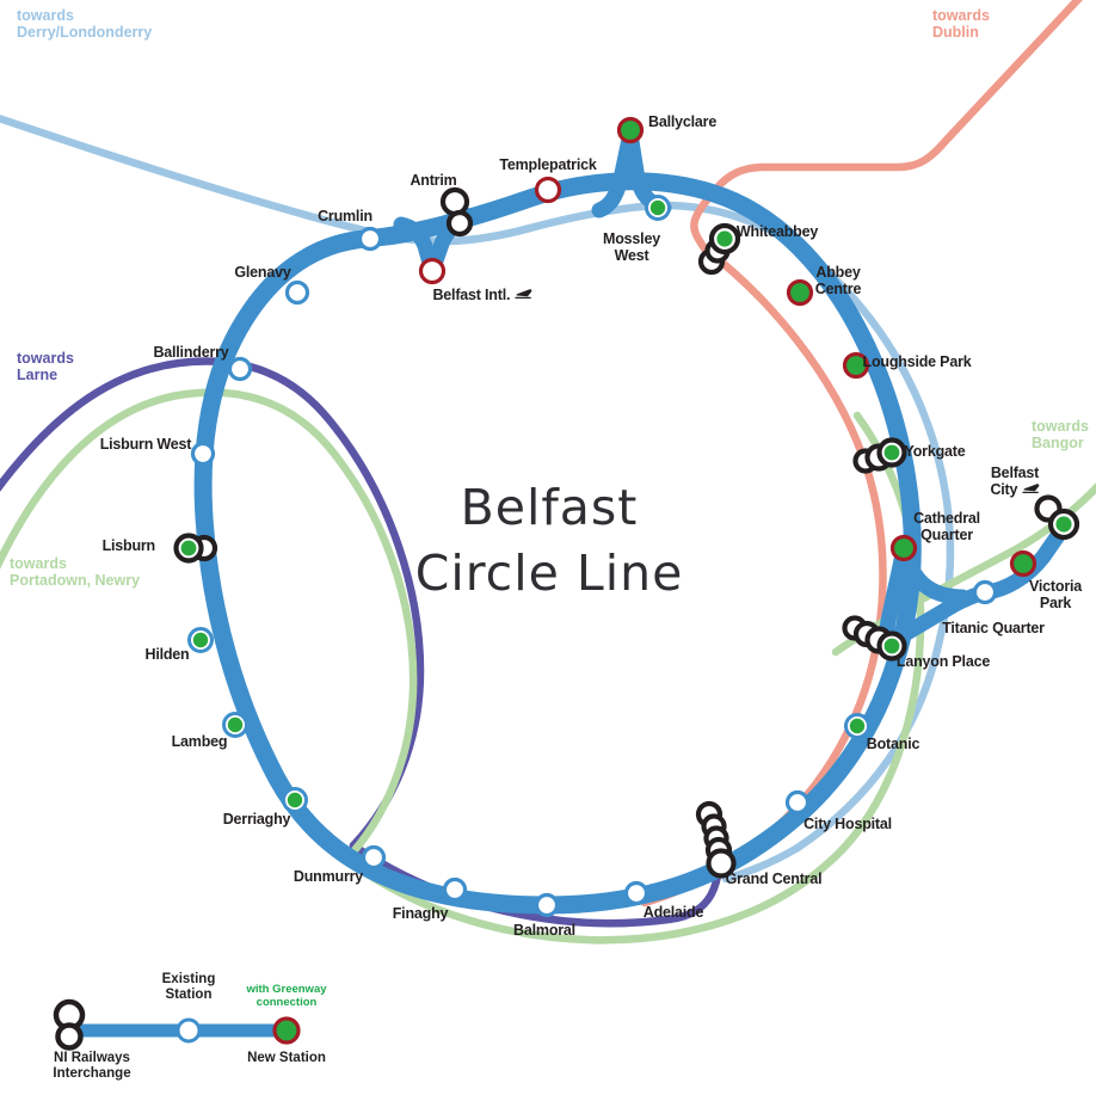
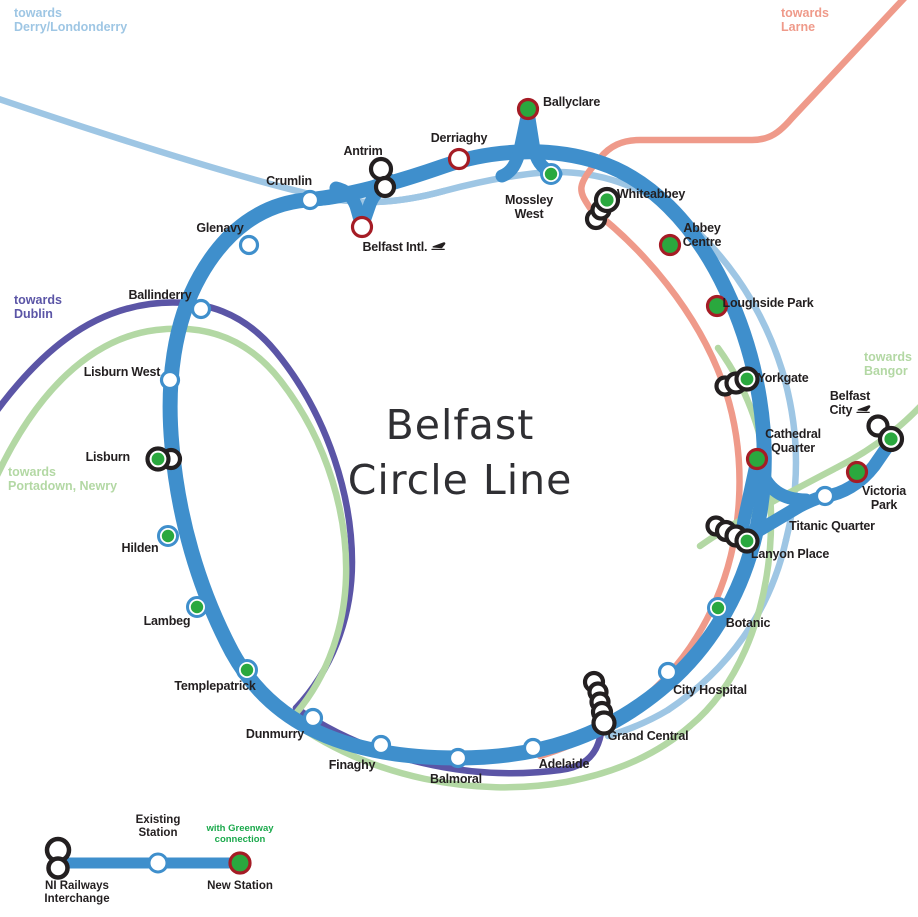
  Belfast
  Circle Line
  Ballyclare
- Templepatrick
+ Derriaghy
  Antrim
  Crumlin
  Belfast Intl.
  Glenavy
  Ballinderry
  Lisburn West
  Lisburn
  Hilden
  Lambeg
- Derriaghy
+ Templepatrick
  Dunmurry
  Finaghy
  Balmoral
  Adelaide
  Grand Central
  City Hospital
  Botanic
  Lanyon Place
  Titanic Quarter
  Victoria
  Park
  Belfast
  City
  Cathedral
  Quarter
  Yorkgate
  Loughside Park
  Abbey
  Centre
  Whiteabbey
  Mossley
  West
  towards
  Derry/Londonderry
  towards
- Dublin
+ Larne
  towards
- Larne
+ Dublin
  towards
  Portadown, Newry
  towards
  Bangor
  NI Railways
  Interchange
  Existing
  Station
  New Station
  with Greenway
  connection
